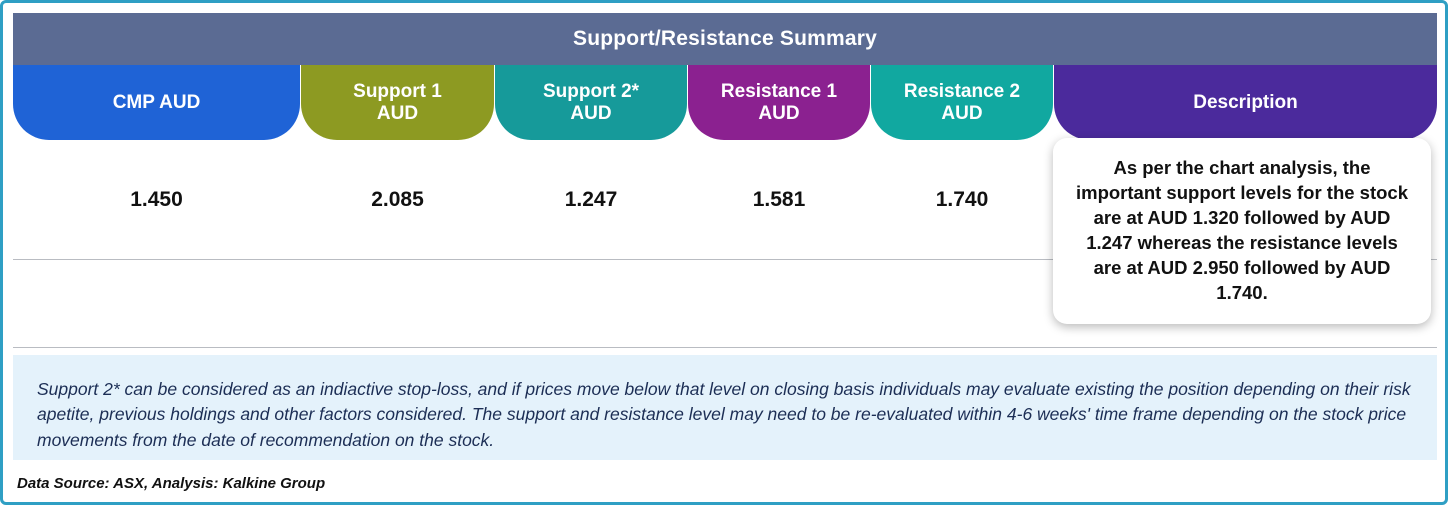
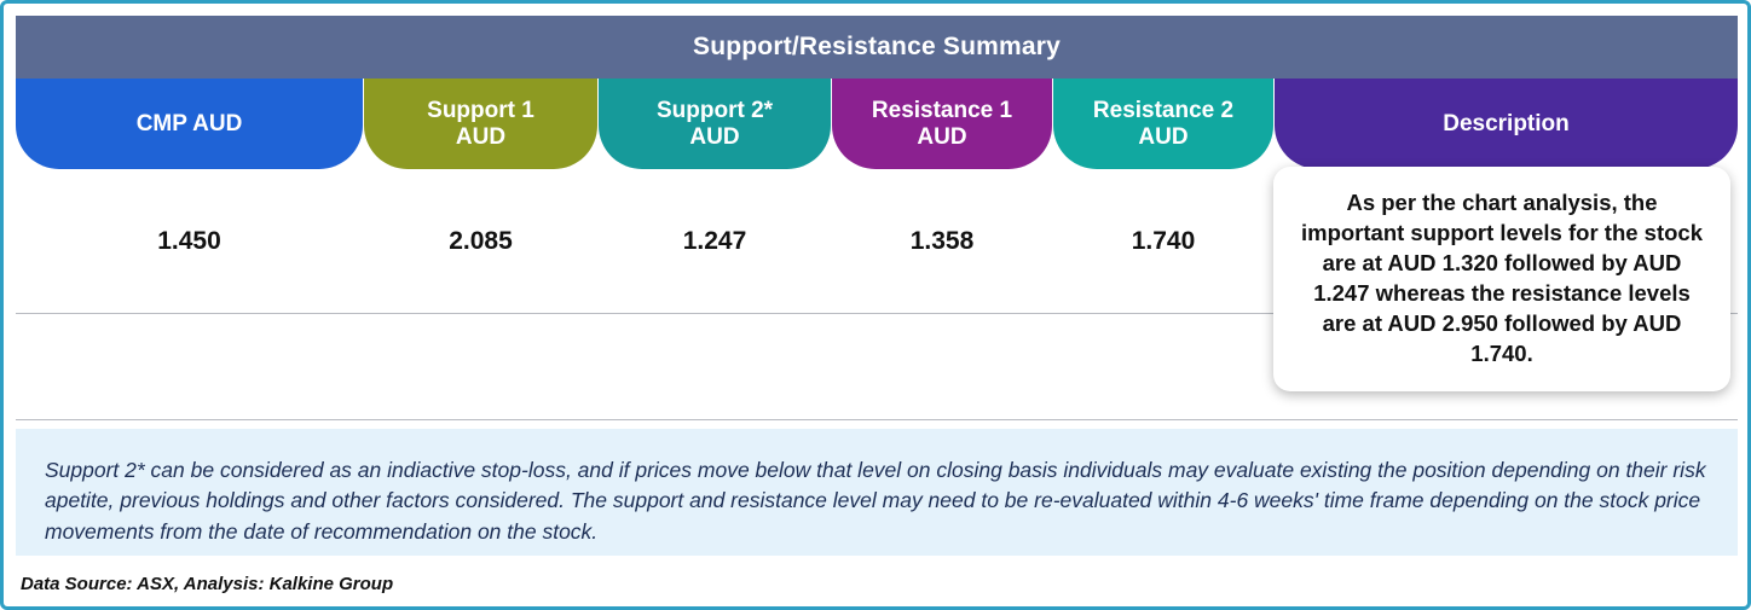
  Support/Resistance Summary
  CMP AUD
  Support 1
  AUD
  Support 2*
  AUD
  Resistance 1
  AUD
  Resistance 2
  AUD
  Description
  1.450
  2.085
  1.247
- 1.581
+ 1.358
  1.740
  As per the chart analysis, the important support levels for the stock are at AUD 1.320 followed by AUD 1.247 whereas the resistance levels are at AUD 2.950 followed by AUD 1.740.
  Support 2* can be considered as an indiactive stop-loss, and if prices move below that level on closing basis individuals may evaluate existing the position depending on their risk apetite, previous holdings and other factors considered. The support and resistance level may need to be re-evaluated within 4-6 weeks' time frame depending on the stock price movements from the date of recommendation on the stock.
  Data Source: ASX, Analysis: Kalkine Group
